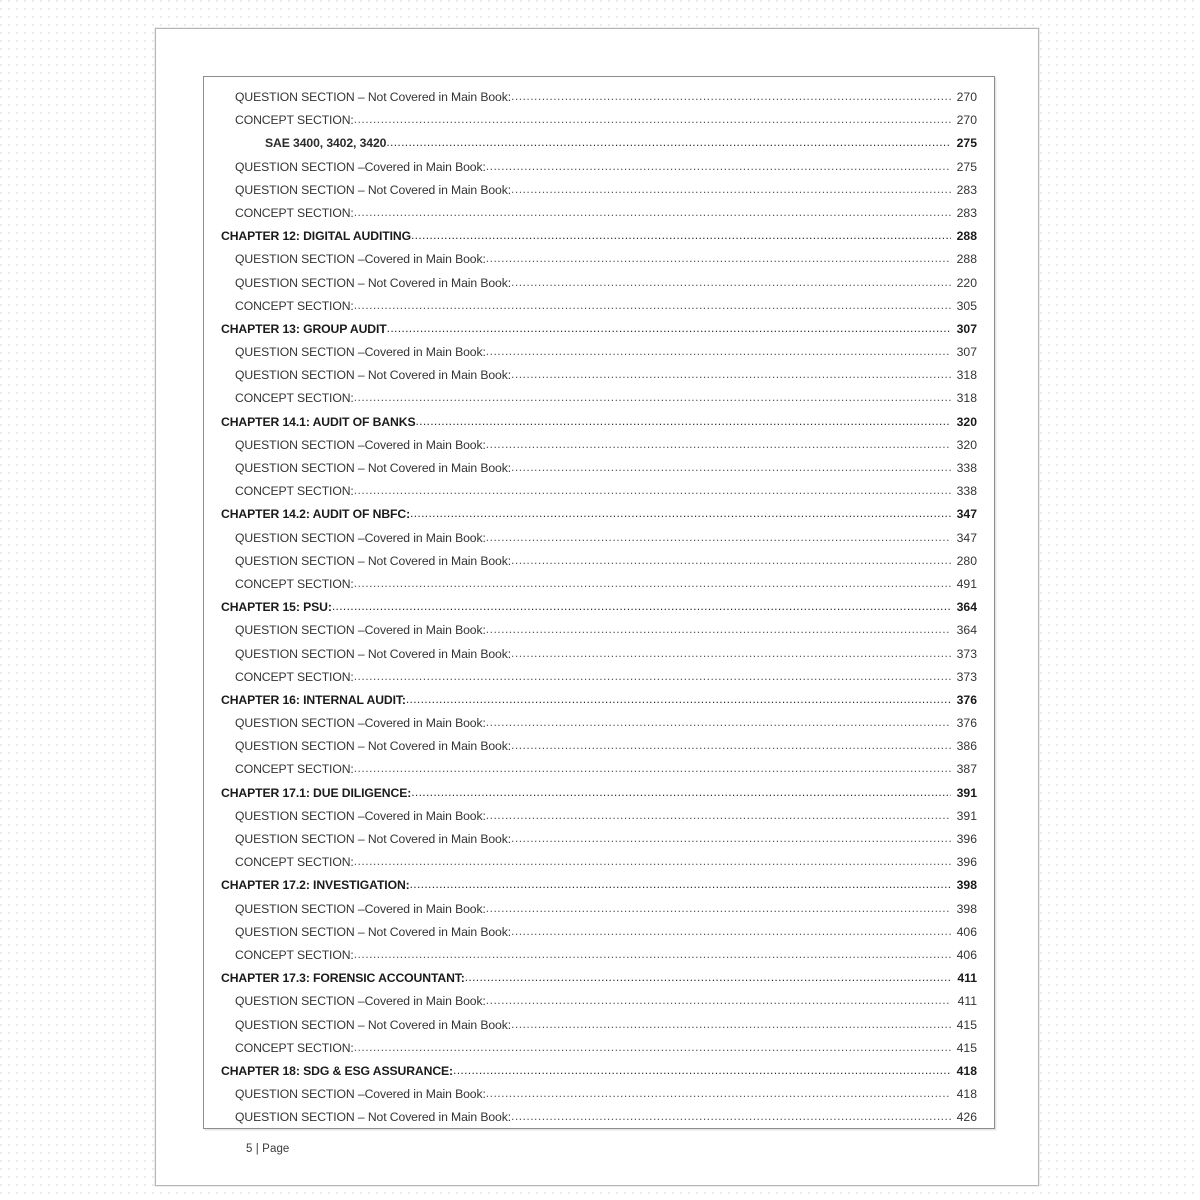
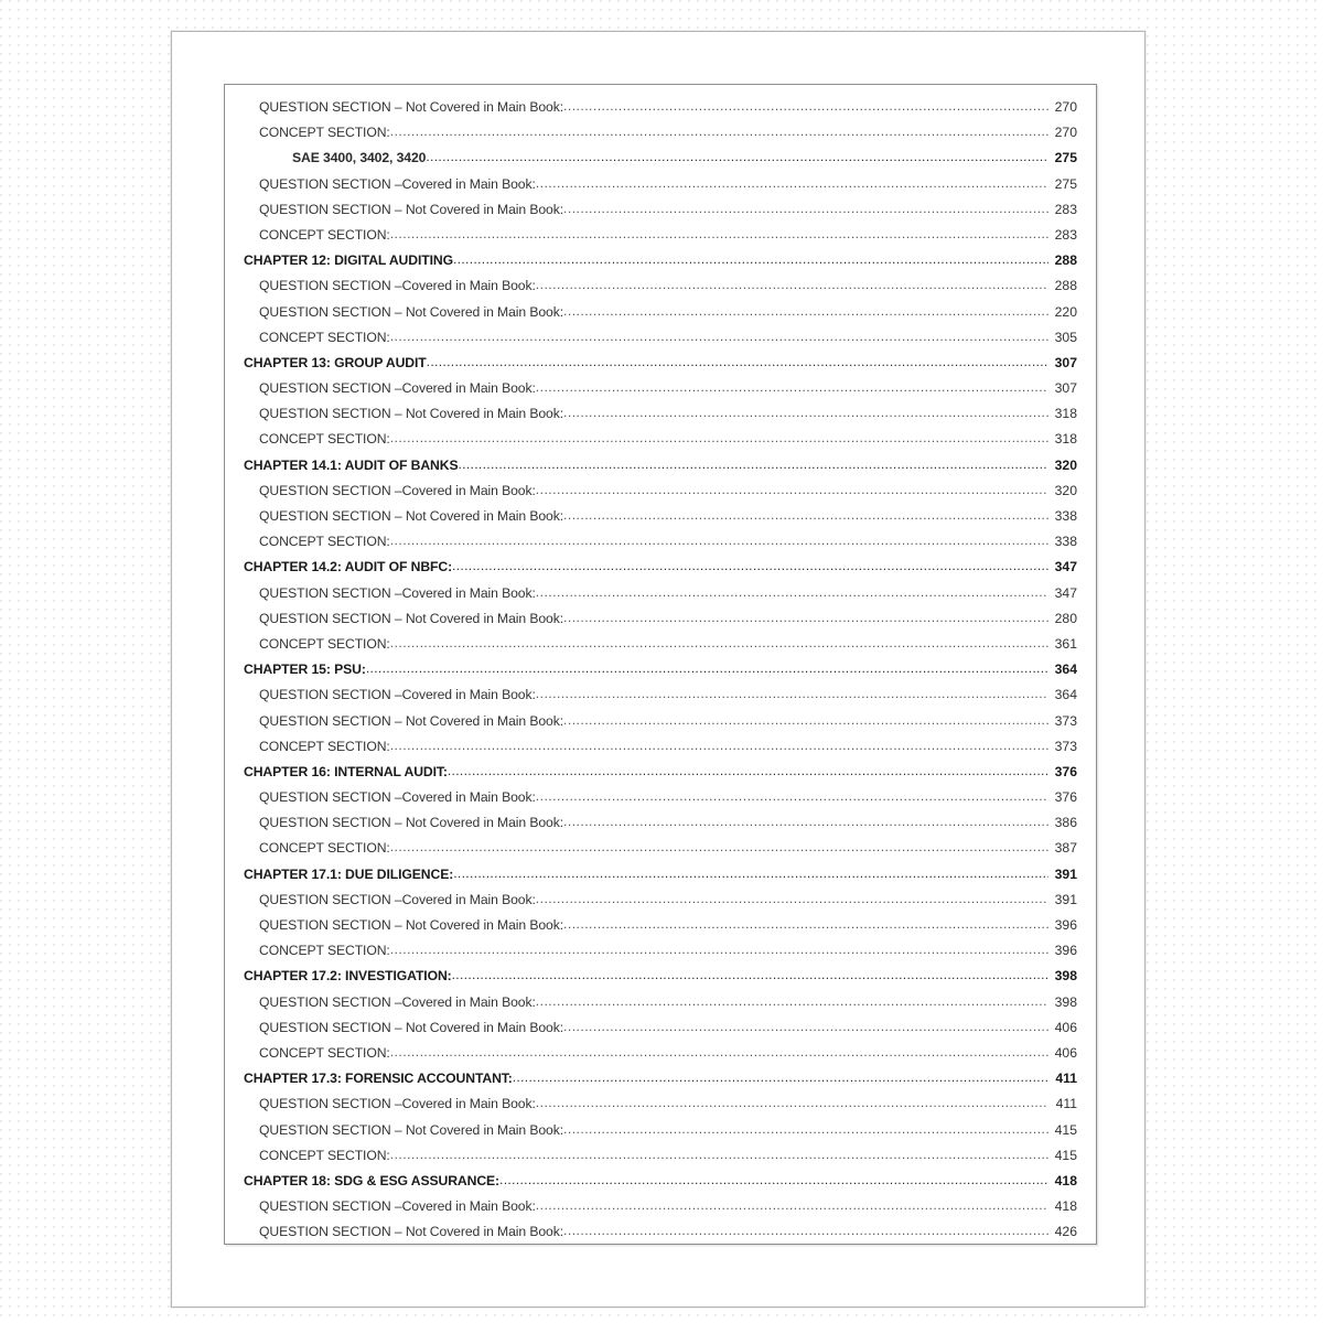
  QUESTION SECTION – Not Covered in Main Book:
  270
  CONCEPT SECTION:
  270
  SAE 3400, 3402, 3420
  275
  QUESTION SECTION –Covered in Main Book:
  275
  QUESTION SECTION – Not Covered in Main Book:
  283
  CONCEPT SECTION:
  283
  CHAPTER 12: DIGITAL AUDITING
  288
  QUESTION SECTION –Covered in Main Book:
  288
  QUESTION SECTION – Not Covered in Main Book:
  220
  CONCEPT SECTION:
  305
  CHAPTER 13: GROUP AUDIT
  307
  QUESTION SECTION –Covered in Main Book:
  307
  QUESTION SECTION – Not Covered in Main Book:
  318
  CONCEPT SECTION:
  318
  CHAPTER 14.1: AUDIT OF BANKS
  320
  QUESTION SECTION –Covered in Main Book:
  320
  QUESTION SECTION – Not Covered in Main Book:
  338
  CONCEPT SECTION:
  338
  CHAPTER 14.2: AUDIT OF NBFC:
  347
  QUESTION SECTION –Covered in Main Book:
  347
  QUESTION SECTION – Not Covered in Main Book:
  280
  CONCEPT SECTION:
- 491
+ 361
  CHAPTER 15: PSU:
  364
  QUESTION SECTION –Covered in Main Book:
  364
  QUESTION SECTION – Not Covered in Main Book:
  373
  CONCEPT SECTION:
  373
  CHAPTER 16: INTERNAL AUDIT:
  376
  QUESTION SECTION –Covered in Main Book:
  376
  QUESTION SECTION – Not Covered in Main Book:
  386
  CONCEPT SECTION:
  387
  CHAPTER 17.1: DUE DILIGENCE:
  391
  QUESTION SECTION –Covered in Main Book:
  391
  QUESTION SECTION – Not Covered in Main Book:
  396
  CONCEPT SECTION:
  396
  CHAPTER 17.2: INVESTIGATION:
  398
  QUESTION SECTION –Covered in Main Book:
  398
  QUESTION SECTION – Not Covered in Main Book:
  406
  CONCEPT SECTION:
  406
  CHAPTER 17.3: FORENSIC ACCOUNTANT:
  411
  QUESTION SECTION –Covered in Main Book:
  411
  QUESTION SECTION – Not Covered in Main Book:
  415
  CONCEPT SECTION:
  415
  CHAPTER 18: SDG & ESG ASSURANCE:
  418
  QUESTION SECTION –Covered in Main Book:
  418
  QUESTION SECTION – Not Covered in Main Book:
  426
- 5 | Page
